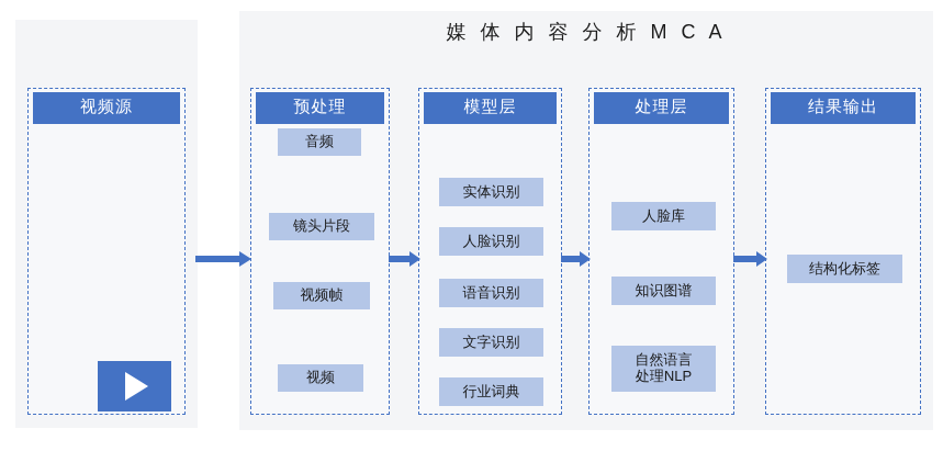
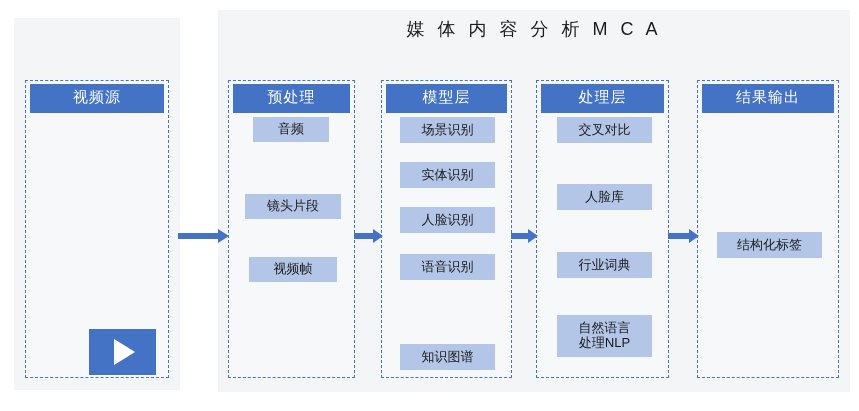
  媒 体 内 容 分 析 M C A
  视频源
  预处理
  音频
  镜头片段
  视频帧
- 视频
  模型层
+ 场景识别
  实体识别
  人脸识别
  语音识别
- 文字识别
- 行业词典
+ 知识图谱
  处理层
+ 交叉对比
  人脸库
- 知识图谱
+ 行业词典
  自然语言
  处理NLP
  结果输出
  结构化标签
